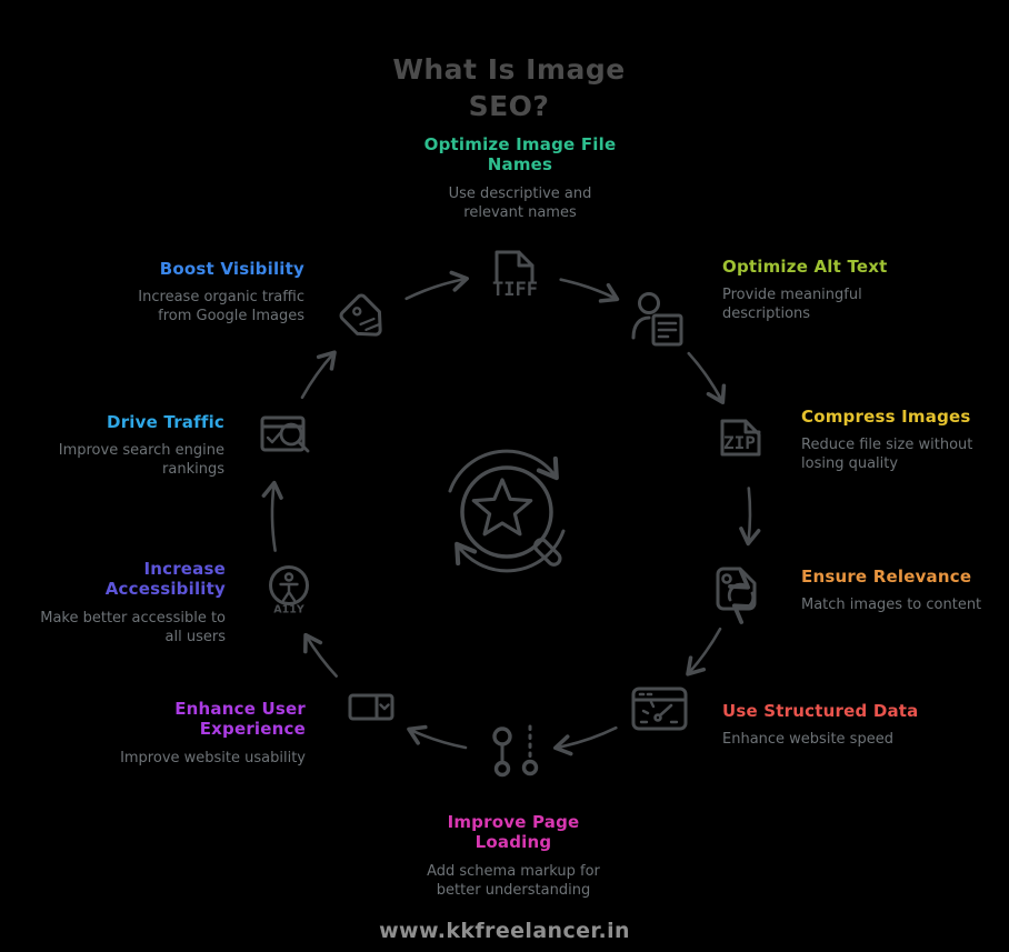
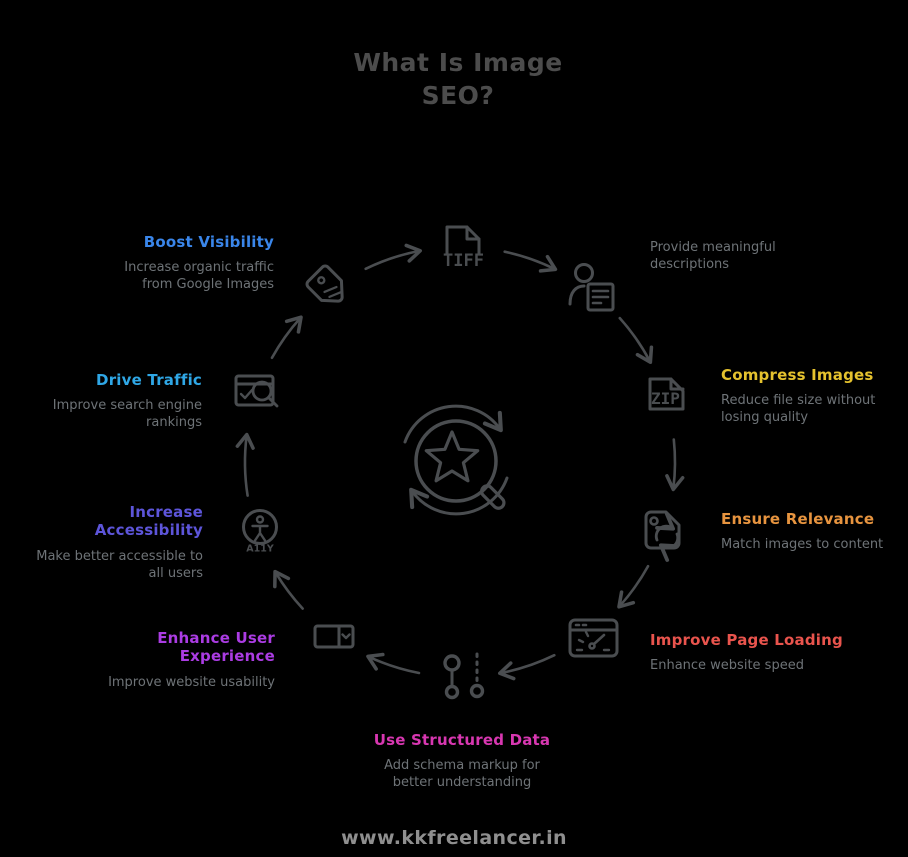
  What Is Image SEO?
  TIFF
  ZIP
  A11Y
- Optimize Image File Names
- Use descriptive and relevant names
- Optimize Alt Text
  Provide meaningful descriptions
  Compress Images
  Reduce file size without losing quality
  Ensure Relevance
  Match images to content
- Use Structured Data
+ Improve Page Loading
  Enhance website speed
- Improve Page Loading
+ Use Structured Data
  Add schema markup for better understanding
  Enhance User Experience
  Improve website usability
  Increase Accessibility
  Make better accessible to all users
  Drive Traffic
  Improve search engine rankings
  Boost Visibility
  Increase organic traffic from Google Images
  www.kkfreelancer.in
